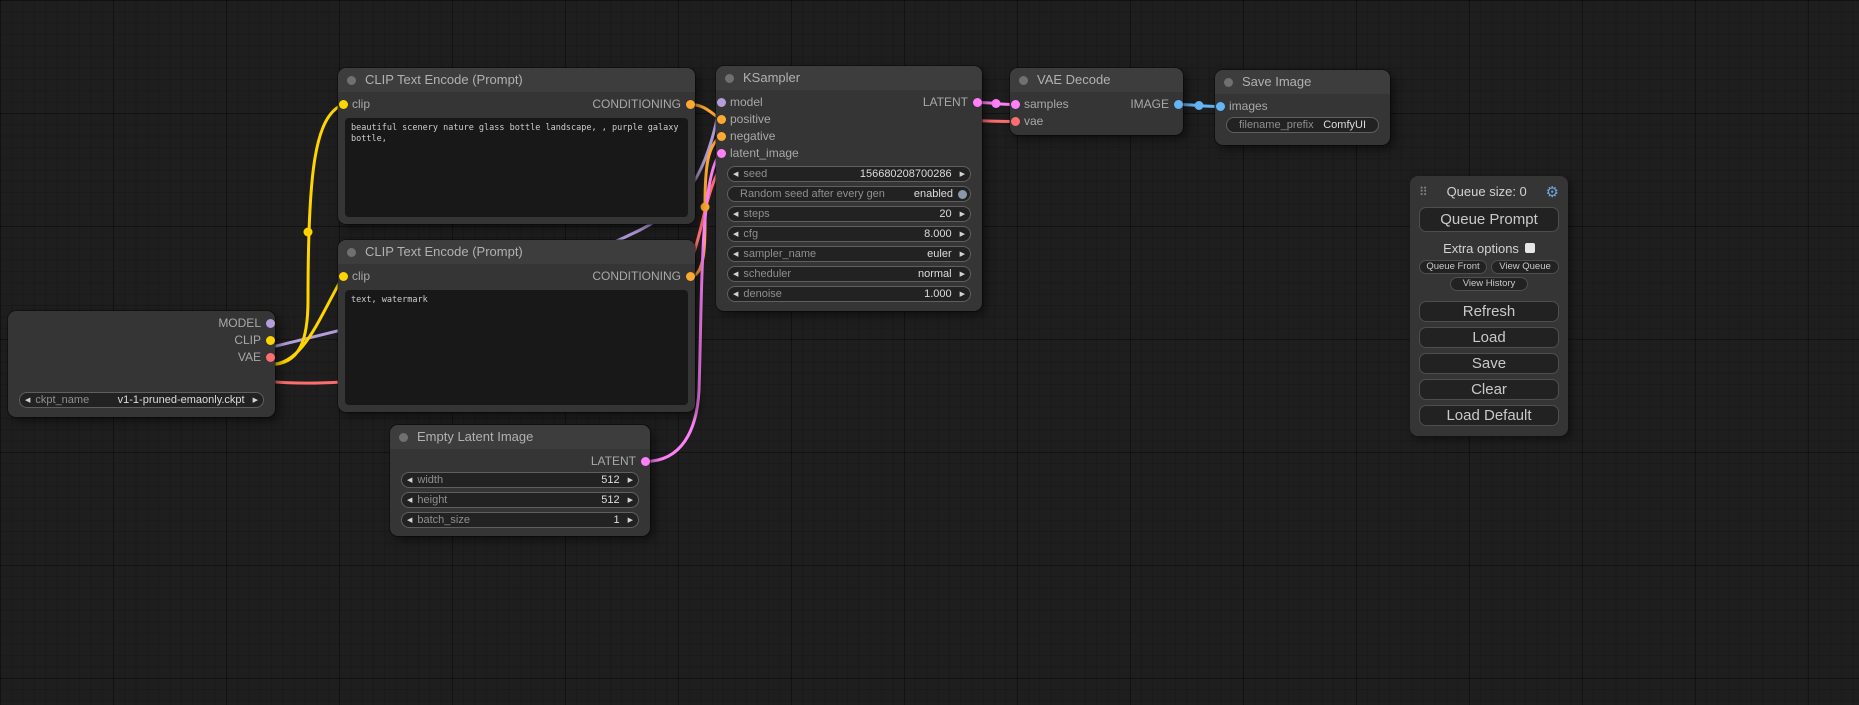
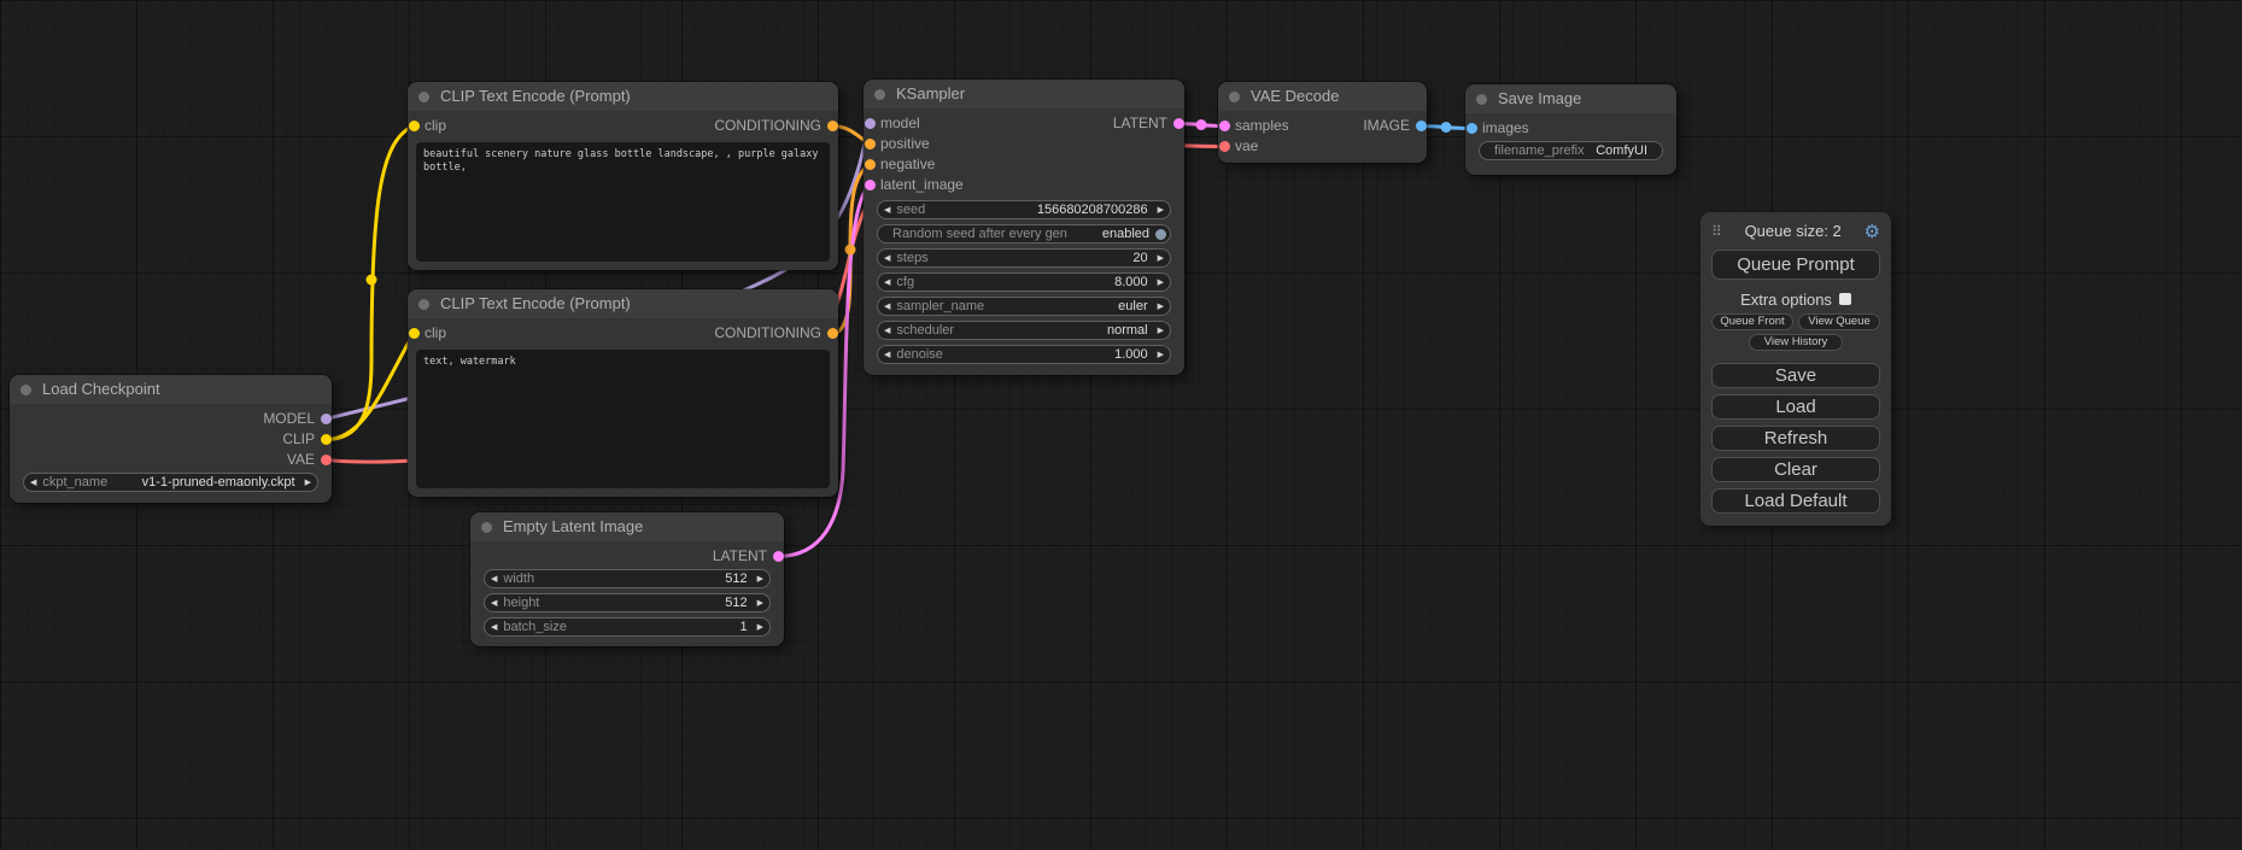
+ Load Checkpoint
  MODEL
  CLIP
  VAE
  ckpt_name
  v1-1-pruned-emaonly.ckpt
  CLIP Text Encode (Prompt)
  clip
  CONDITIONING
  beautiful scenery nature glass bottle landscape, , purple galaxy bottle,
  CLIP Text Encode (Prompt)
  clip
  CONDITIONING
  text, watermark
  KSampler
  model
  LATENT
  positive
  negative
  latent_image
  seed
  156680208700286
  Random seed after every gen
  enabled
  steps
  20
  cfg
  8.000
  sampler_name
  euler
  scheduler
  normal
  denoise
  1.000
  Empty Latent Image
  LATENT
  width
  512
  height
  512
  batch_size
  1
  VAE Decode
  samples
  IMAGE
  vae
  Save Image
  images
  filename_prefix
  ComfyUI
  ⠿
- Queue size: 0
+ Queue size: 2
  ⚙
  Queue Prompt
  Extra options
  Queue Front
  View Queue
  View History
- Refresh
+ Save
  Load
- Save
+ Refresh
  Clear
  Load Default
